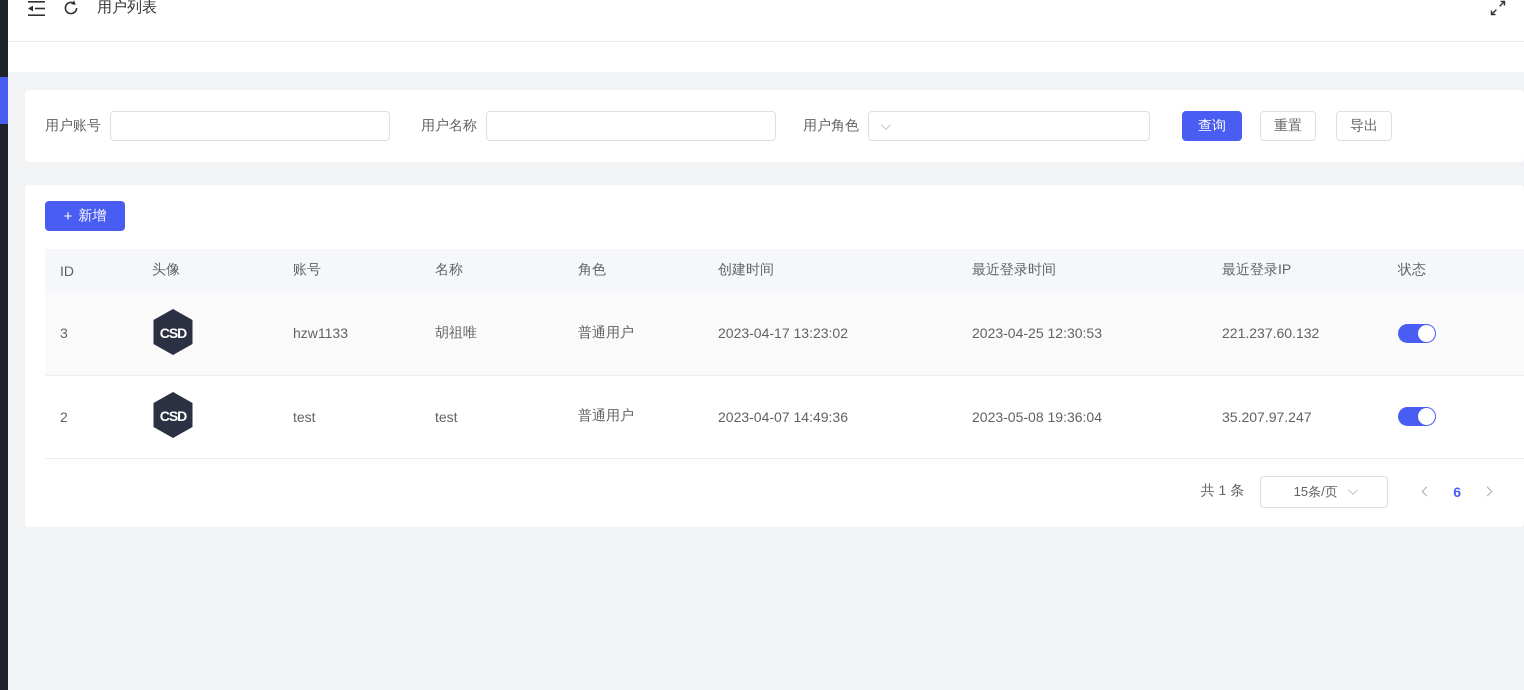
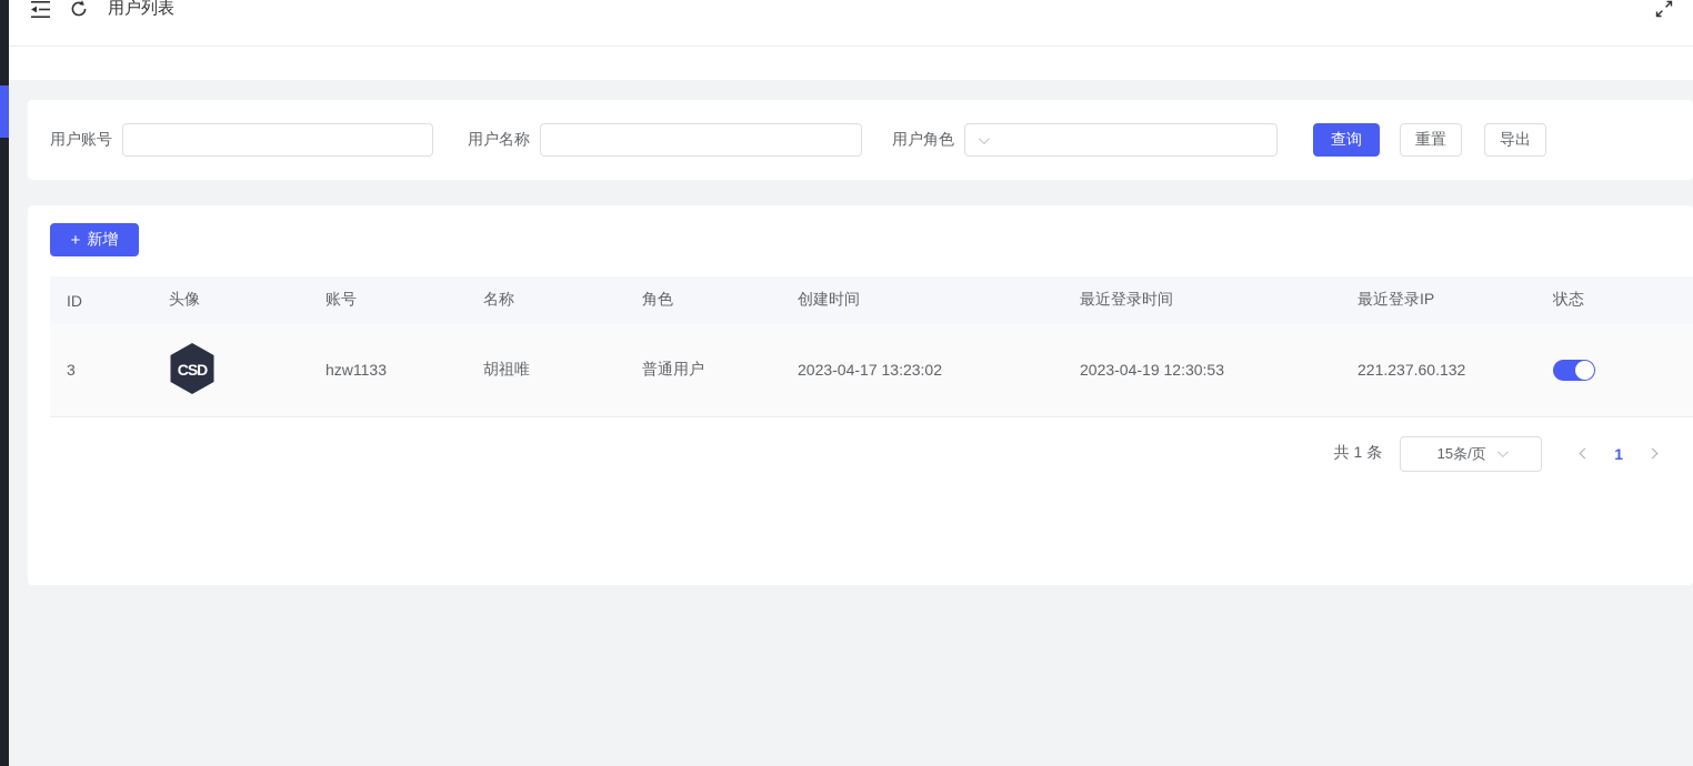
  用户列表
  用户账号
  用户名称
  用户角色
  查询
  重置
  导出
  +
  新增
  ID	头像	账号	名称	角色	创建时间	最近登录时间	最近登录IP	状态
- 3	CSD	hzw1133	胡祖唯	普通用户	2023-04-17 13:23:02	2023-04-25 12:30:53	221.237.60.132
+ 3	CSD	hzw1133	胡祖唯	普通用户	2023-04-17 13:23:02	2023-04-19 12:30:53	221.237.60.132
- 2	CSD	test	test	普通用户	2023-04-07 14:49:36	2023-05-08 19:36:04	35.207.97.247
  共 1 条
  15条/页
- 6
+ 1
